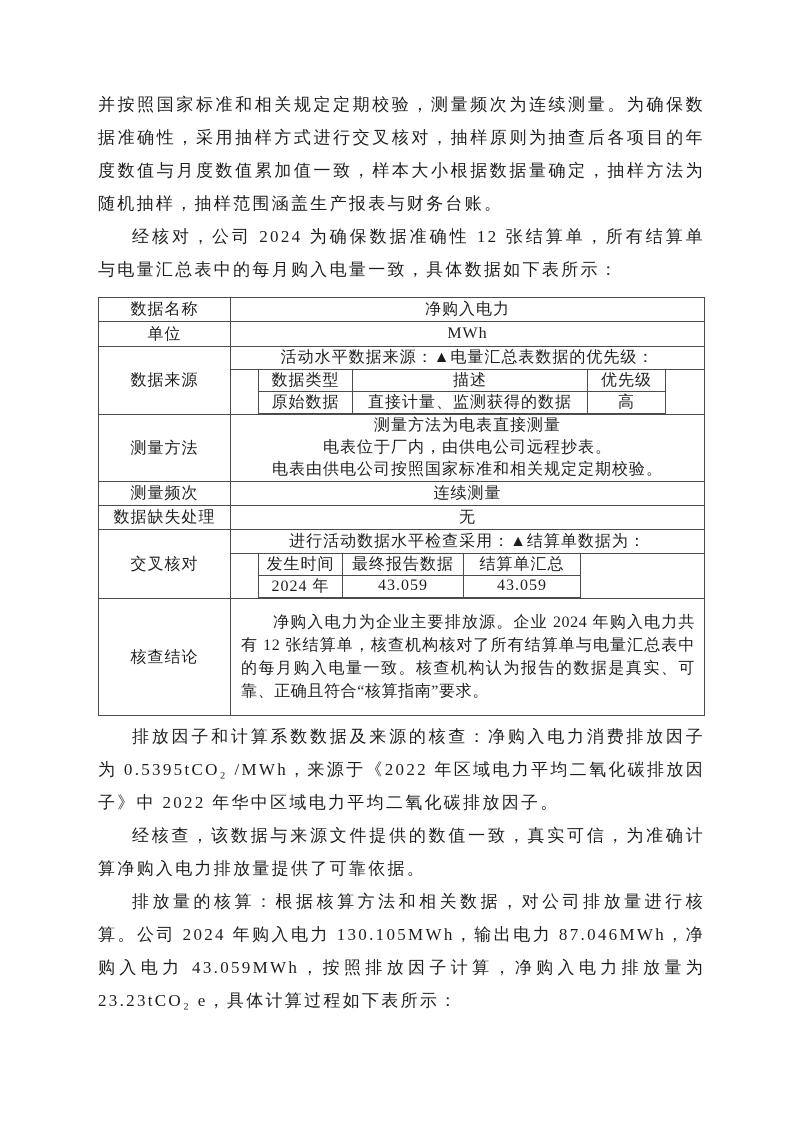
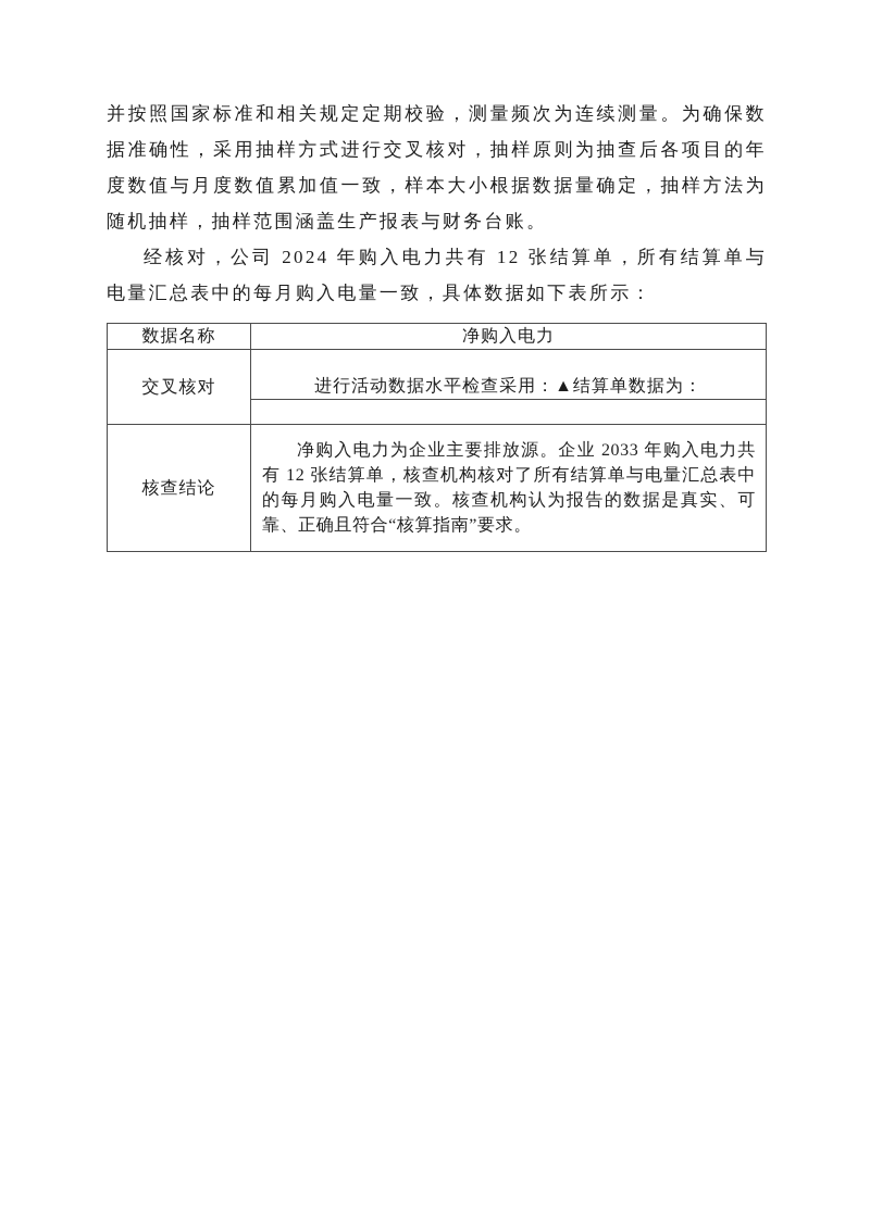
  并按照国家标准和相关规定定期校验，测量频次为连续测量。为确保数据准确性，采用抽样方式进行交叉核对，抽样原则为抽查后各项目的年度数值与月度数值累加值一致，样本大小根据数据量确定，抽样方法为随机抽样，抽样范围涵盖生产报表与财务台账。
- 经核对，公司 2024 为确保数据准确性 12 张结算单，所有结算单与电量汇总表中的每月购入电量一致，具体数据如下表所示：
+ 经核对，公司 2024 年购入电力共有 12 张结算单，所有结算单与电量汇总表中的每月购入电量一致，具体数据如下表所示：
  数据名称	净购入电力
- 单位	MWh
- 数据来源	活动水平数据来源：▲电量汇总表数据的优先级：
- 数据类型	描述	优先级
- 原始数据	直接计量、监测获得的数据	高
- 测量方法	测量方法为电表直接测量 电表位于厂内，由供电公司远程抄表。 电表由供电公司按照国家标准和相关规定定期校验。
- 测量频次	连续测量
- 数据缺失处理	无
  交叉核对	进行活动数据水平检查采用：▲结算单数据为：
- 发生时间	最终报告数据	结算单汇总
- 2024 年	43.059	43.059
- 核查结论	净购入电力为企业主要排放源。企业 2024 年购入电力共有 12 张结算单，核查机构核对了所有结算单与电量汇总表中的每月购入电量一致。核查机构认为报告的数据是真实、可靠、正确且符合“核算指南”要求。
+ 核查结论	净购入电力为企业主要排放源。企业 2033 年购入电力共有 12 张结算单，核查机构核对了所有结算单与电量汇总表中的每月购入电量一致。核查机构认为报告的数据是真实、可靠、正确且符合“核算指南”要求。
- 排放因子和计算系数数据及来源的核查：净购入电力消费排放因子为 0.5395tCO₂ /MWh，来源于《2022 年区域电力平均二氧化碳排放因子》中 2022 年华中区域电力平均二氧化碳排放因子。
- 经核查，该数据与来源文件提供的数值一致，真实可信，为准确计算净购入电力排放量提供了可靠依据。
- 排放量的核算：根据核算方法和相关数据，对公司排放量进行核算。公司 2024 年购入电力 130.105MWh，输出电力 87.046MWh，净购入电力 43.059MWh，按照排放因子计算，净购入电力排放量为 23.23tCO₂ e，具体计算过程如下表所示：
